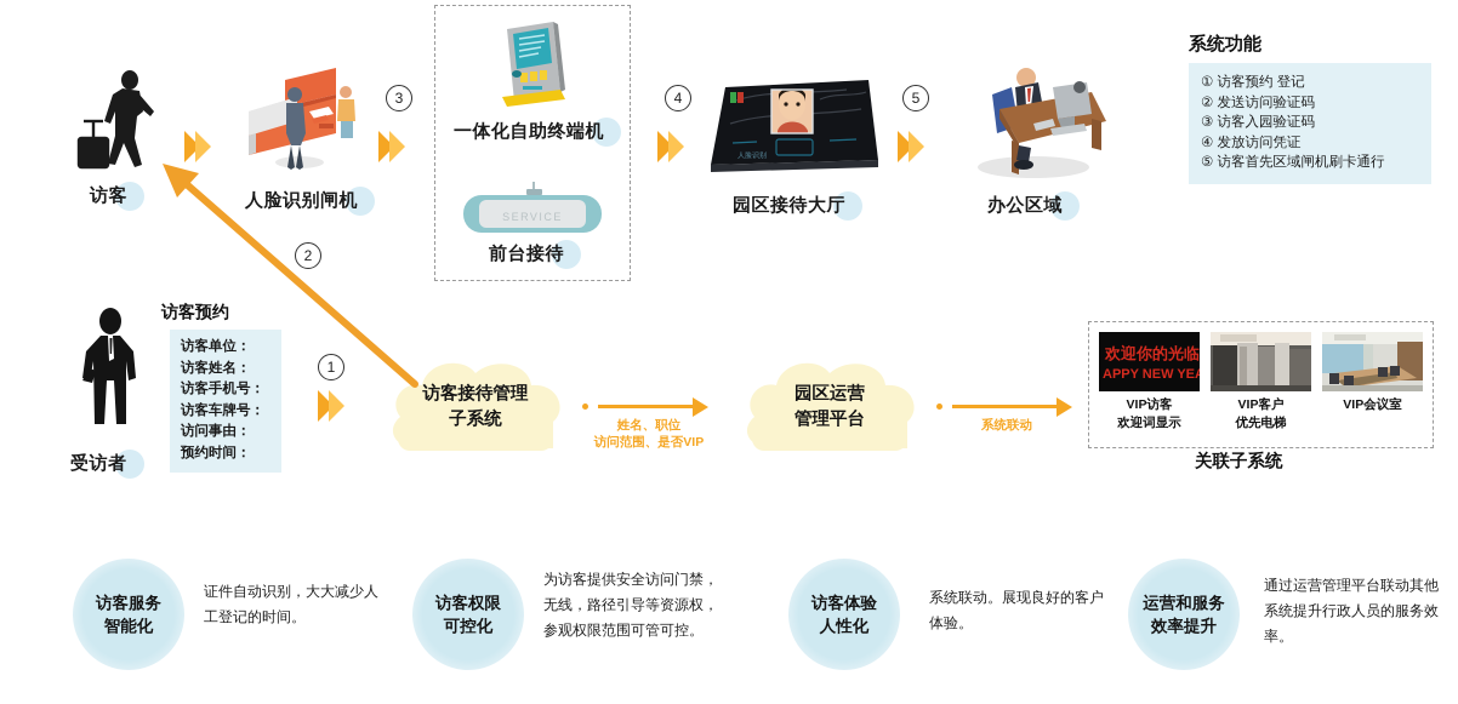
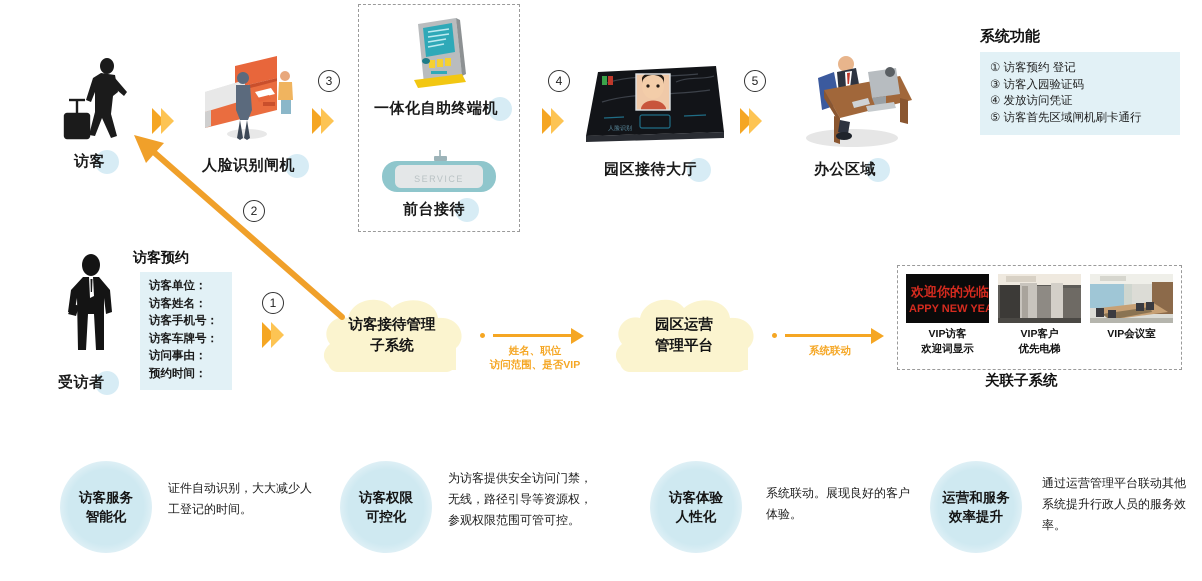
  访客
  人脸识别闸机
  3
  一体化自助终端机
  SERVICE
  前台接待
  4
  园区接待大厅
  5
  办公区域
  系统功能
  ① 访客预约 登记
- ② 发送访问验证码
  ③ 访客入园验证码
  ④ 发放访问凭证
  ⑤ 访客首先区域闸机刷卡通行
  2
  受访者
  访客预约
  访客单位：
  访客姓名：
  访客手机号：
  访客车牌号：
  访问事由：
  预约时间：
  1
  访客接待管理
  子系统
  姓名、职位
  访问范围、是否VIP
  园区运营
  管理平台
  系统联动
  欢迎你的光临
  APPY NEW YEA
  VIP访客
  欢迎词显示
  VIP客户
  优先电梯
  VIP会议室
  关联子系统
  访客服务
  智能化
  证件自动识别，大大减少人工登记的时间。
  访客权限
  可控化
  为访客提供安全访问门禁，无线，路径引导等资源权，参观权限范围可管可控。
  访客体验
  人性化
  系统联动。展现良好的客户体验。
  运营和服务
  效率提升
  通过运营管理平台联动其他系统提升行政人员的服务效率。
